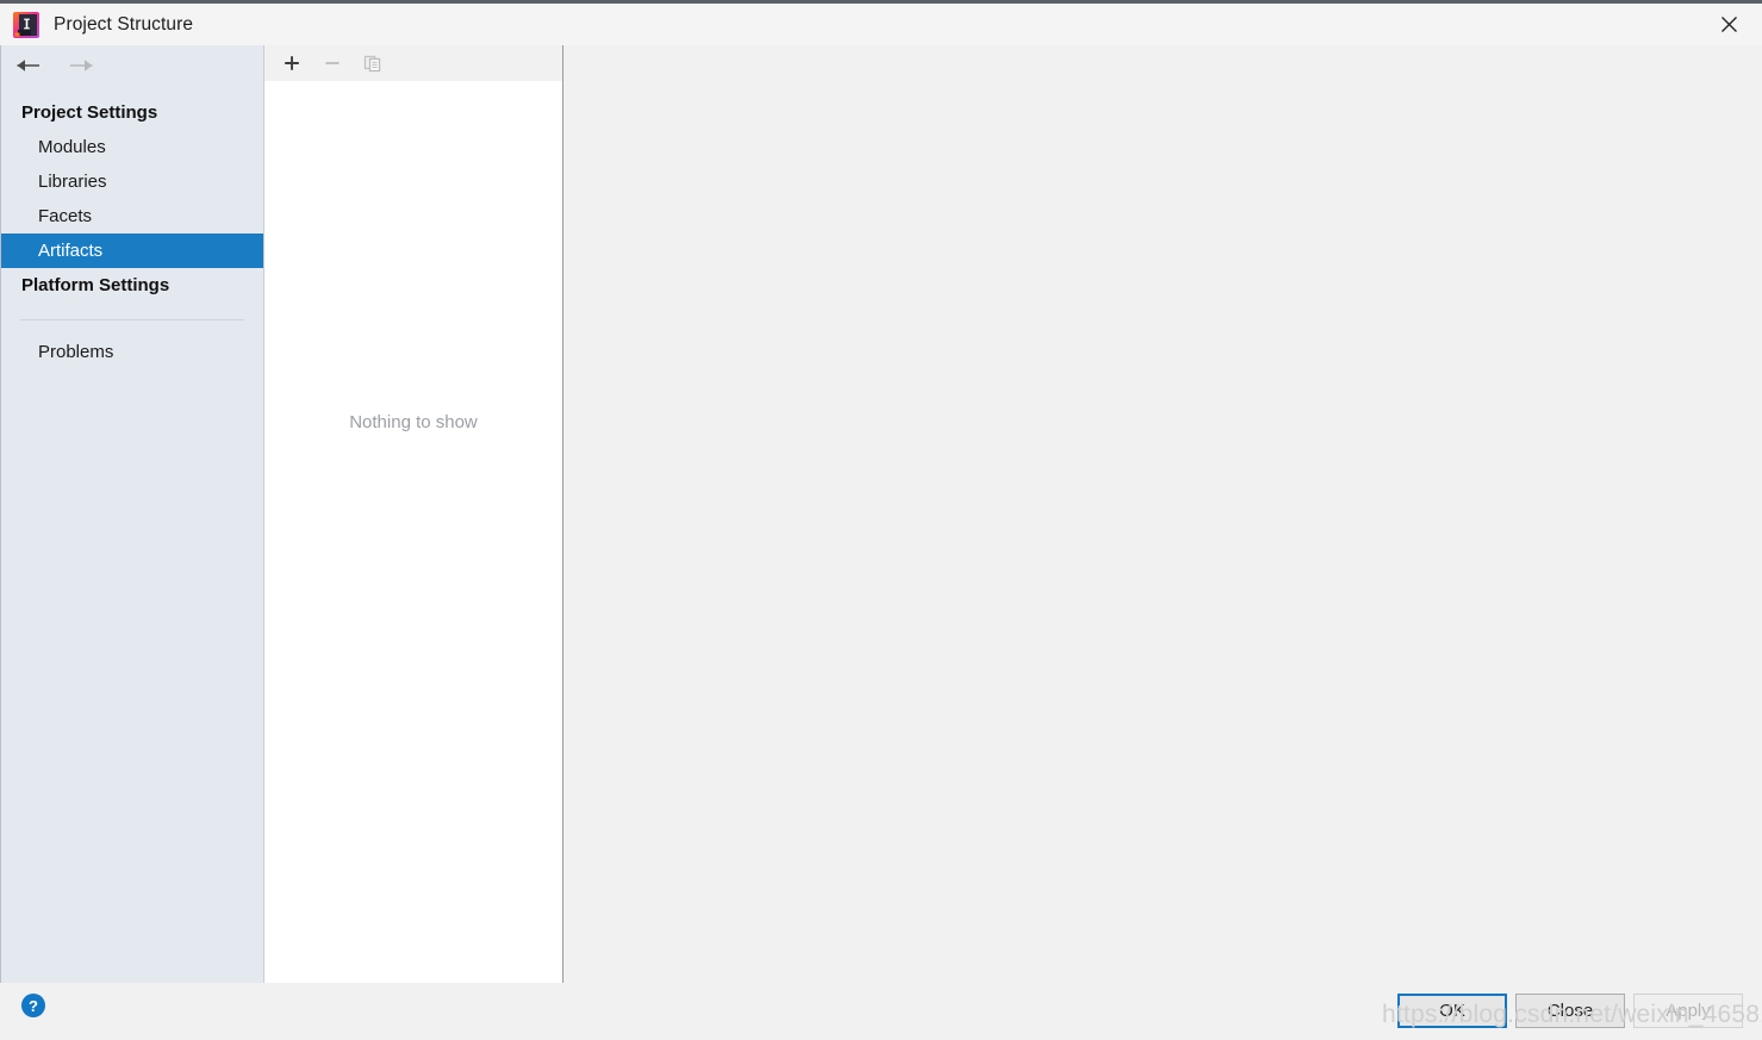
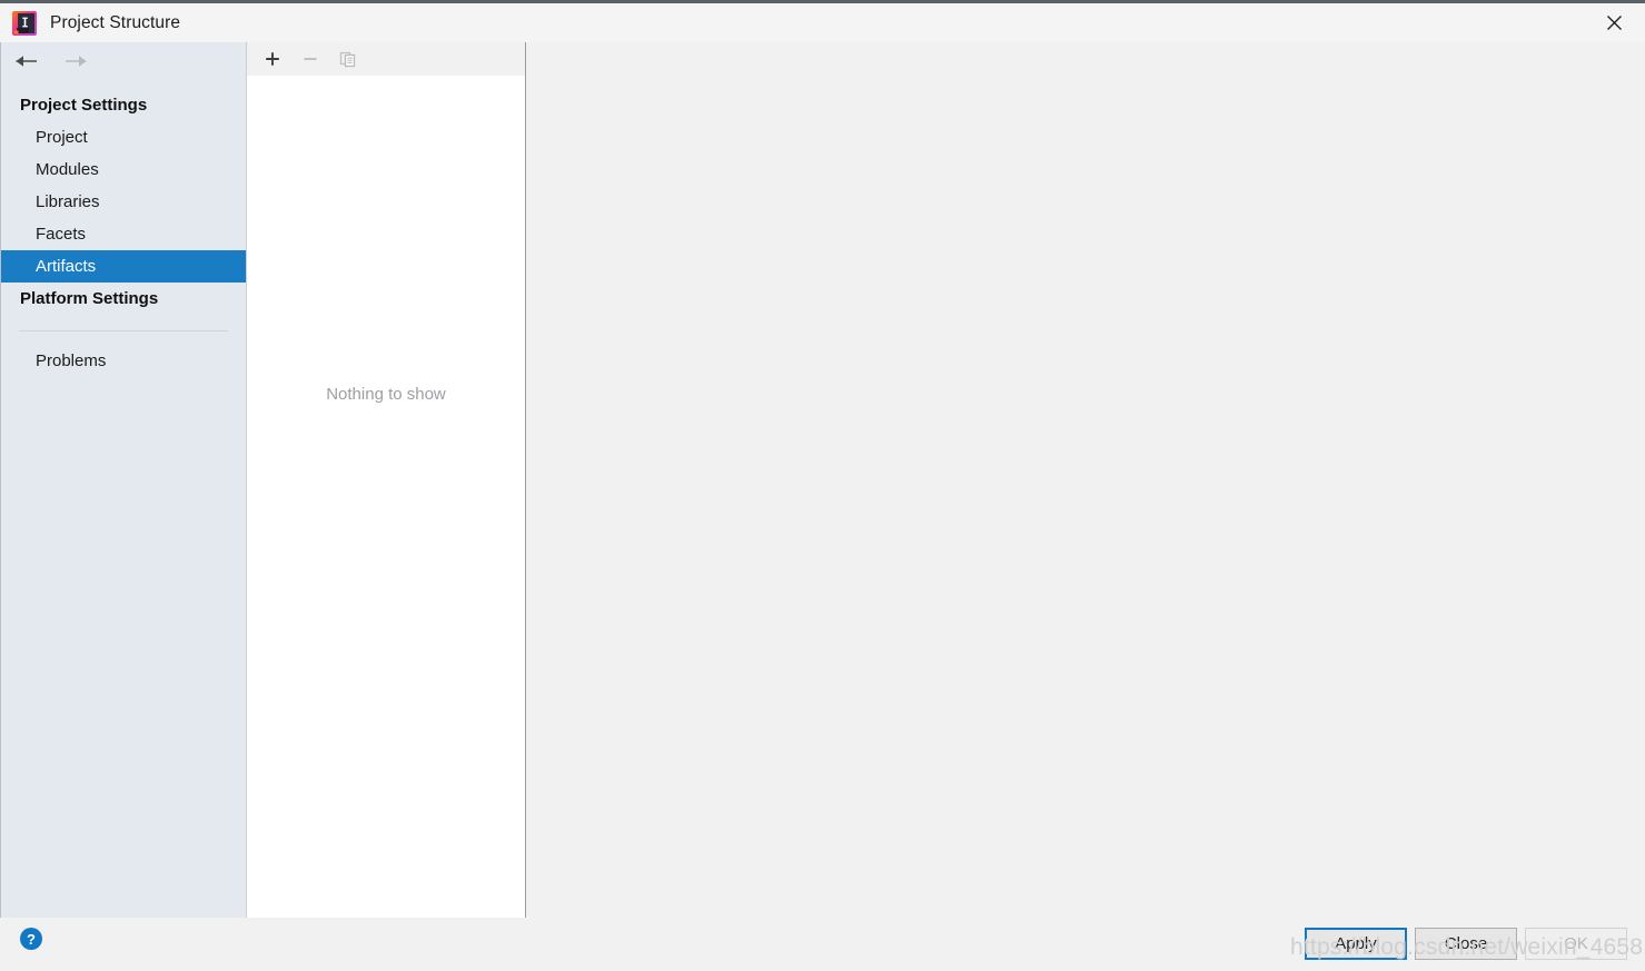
  Project Structure
  Project Settings
+ Project
  Modules
  Libraries
  Facets
  Artifacts
  Platform Settings
  Problems
  Nothing to show
  ?
- OK
+ Apply
  Close
- Apply
+ OK
  https://blog.csdn.net/weixin_4658
